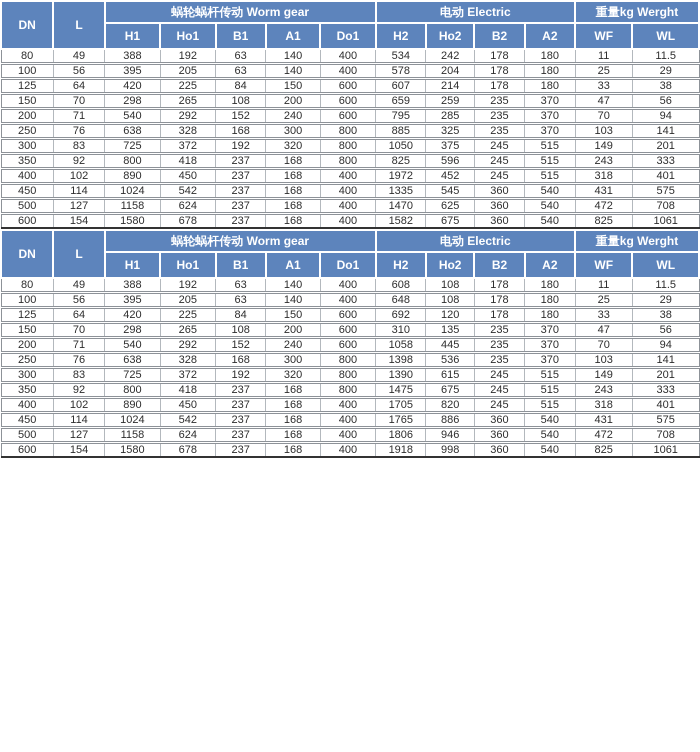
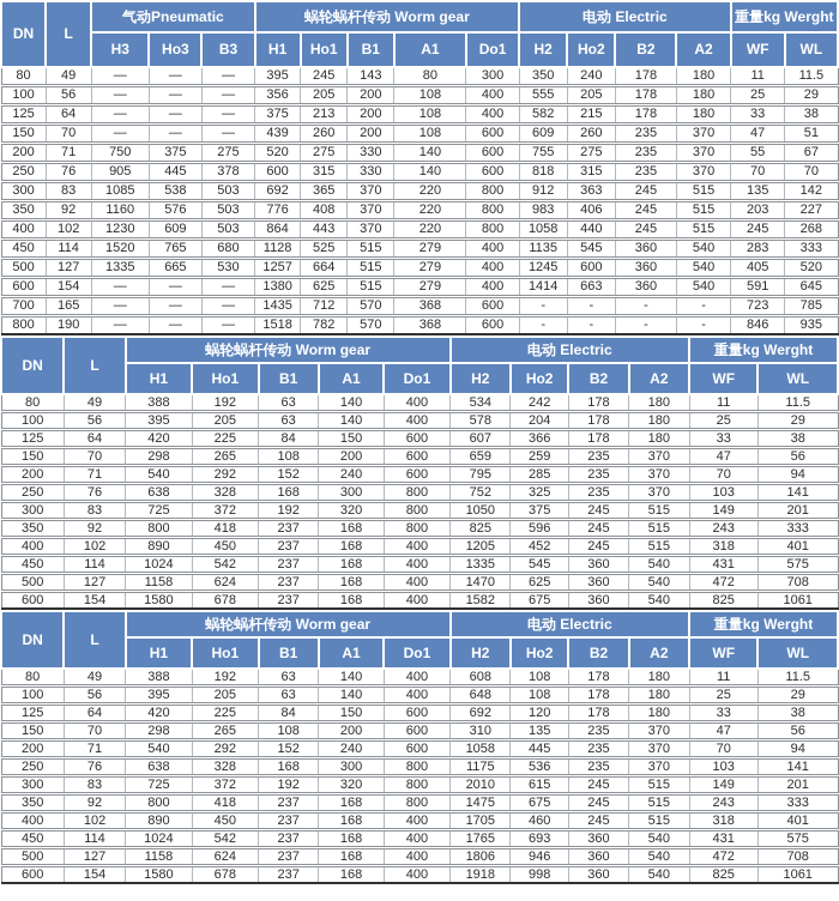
+ DN	L	气动Pneumatic	蜗轮蜗杆传动 Worm gear	电动 Electric	重量kg Werght
+ H3	Ho3	B3	H1	Ho1	B1	A1	Do1	H2	Ho2	B2	A2	WF	WL
+ 80	49	—	—	—	395	245	143	80	300	350	240	178	180	11	11.5
+ 100	56	—	—	—	356	205	200	108	400	555	205	178	180	25	29
+ 125	64	—	—	—	375	213	200	108	400	582	215	178	180	33	38
+ 150	70	—	—	—	439	260	200	108	600	609	260	235	370	47	51
+ 200	71	750	375	275	520	275	330	140	600	755	275	235	370	55	67
+ 250	76	905	445	378	600	315	330	140	600	818	315	235	370	70	70
+ 300	83	1085	538	503	692	365	370	220	800	912	363	245	515	135	142
+ 350	92	1160	576	503	776	408	370	220	800	983	406	245	515	203	227
+ 400	102	1230	609	503	864	443	370	220	800	1058	440	245	515	245	268
+ 450	114	1520	765	680	1128	525	515	279	400	1135	545	360	540	283	333
+ 500	127	1335	665	530	1257	664	515	279	400	1245	600	360	540	405	520
+ 600	154	—	—	—	1380	625	515	279	400	1414	663	360	540	591	645
+ 700	165	—	—	—	1435	712	570	368	600	-	-	-	-	723	785
+ 800	190	—	—	—	1518	782	570	368	600	-	-	-	-	846	935
  DN	L	蜗轮蜗杆传动 Worm gear	电动 Electric	重量kg Werght
  H1	Ho1	B1	A1	Do1	H2	Ho2	B2	A2	WF	WL
  80	49	388	192	63	140	400	534	242	178	180	11	11.5
  100	56	395	205	63	140	400	578	204	178	180	25	29
- 125	64	420	225	84	150	600	607	214	178	180	33	38
+ 125	64	420	225	84	150	600	607	366	178	180	33	38
  150	70	298	265	108	200	600	659	259	235	370	47	56
  200	71	540	292	152	240	600	795	285	235	370	70	94
- 250	76	638	328	168	300	800	885	325	235	370	103	141
+ 250	76	638	328	168	300	800	752	325	235	370	103	141
  300	83	725	372	192	320	800	1050	375	245	515	149	201
  350	92	800	418	237	168	800	825	596	245	515	243	333
- 400	102	890	450	237	168	400	1972	452	245	515	318	401
+ 400	102	890	450	237	168	400	1205	452	245	515	318	401
  450	114	1024	542	237	168	400	1335	545	360	540	431	575
  500	127	1158	624	237	168	400	1470	625	360	540	472	708
  600	154	1580	678	237	168	400	1582	675	360	540	825	1061
  DN	L	蜗轮蜗杆传动 Worm gear	电动 Electric	重量kg Werght
  H1	Ho1	B1	A1	Do1	H2	Ho2	B2	A2	WF	WL
  80	49	388	192	63	140	400	608	108	178	180	11	11.5
  100	56	395	205	63	140	400	648	108	178	180	25	29
  125	64	420	225	84	150	600	692	120	178	180	33	38
  150	70	298	265	108	200	600	310	135	235	370	47	56
  200	71	540	292	152	240	600	1058	445	235	370	70	94
- 250	76	638	328	168	300	800	1398	536	235	370	103	141
+ 250	76	638	328	168	300	800	1175	536	235	370	103	141
- 300	83	725	372	192	320	800	1390	615	245	515	149	201
+ 300	83	725	372	192	320	800	2010	615	245	515	149	201
  350	92	800	418	237	168	800	1475	675	245	515	243	333
- 400	102	890	450	237	168	400	1705	820	245	515	318	401
+ 400	102	890	450	237	168	400	1705	460	245	515	318	401
- 450	114	1024	542	237	168	400	1765	886	360	540	431	575
+ 450	114	1024	542	237	168	400	1765	693	360	540	431	575
  500	127	1158	624	237	168	400	1806	946	360	540	472	708
  600	154	1580	678	237	168	400	1918	998	360	540	825	1061
